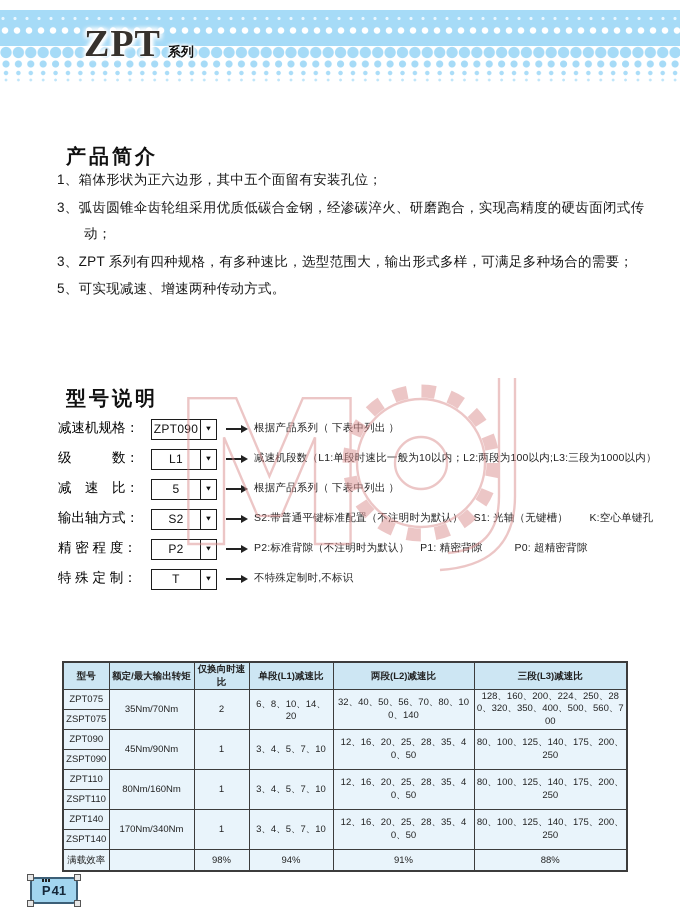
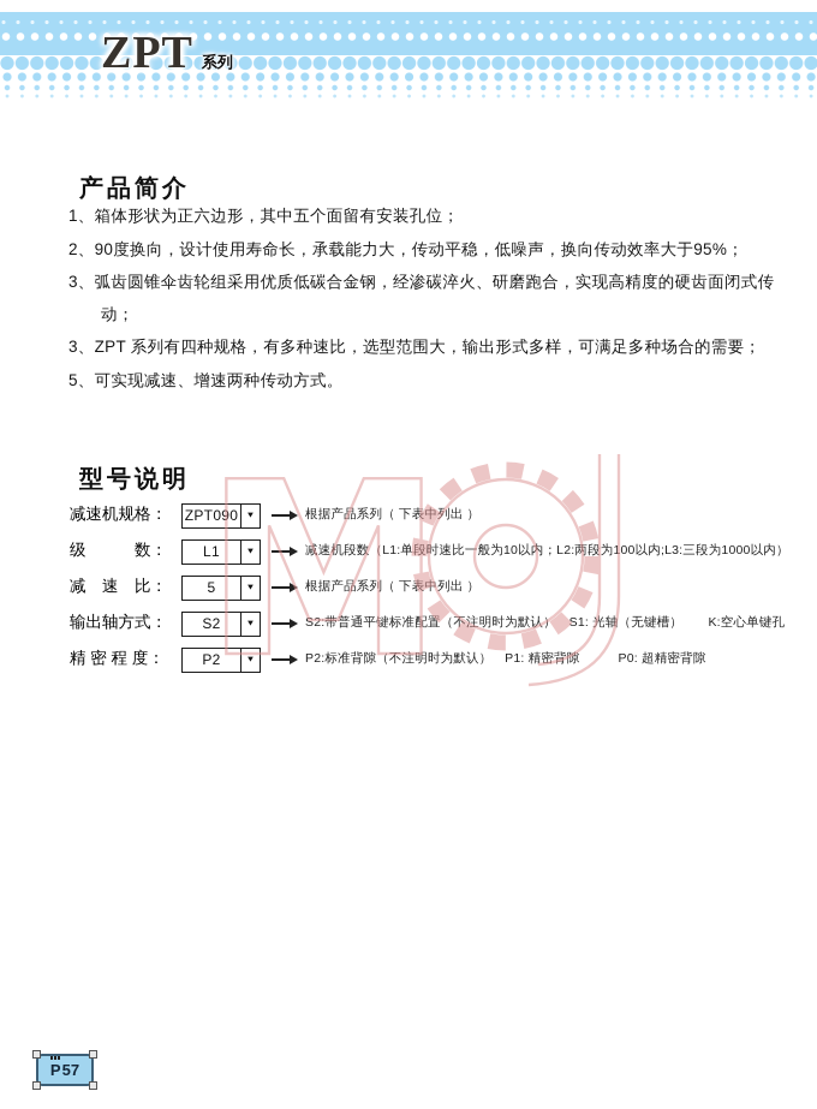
  ZPT 系列
  产品简介
  1、箱体形状为正六边形，其中五个面留有安装孔位；
+ 2、90度换向，设计使用寿命长，承载能力大，传动平稳，低噪声，换向传动效率大于95%；
  3、弧齿圆锥伞齿轮组采用优质低碳合金钢，经渗碳淬火、研磨跑合，实现高精度的硬齿面闭式传动；
  3、ZPT 系列有四种规格，有多种速比，选型范围大，输出形式多样，可满足多种场合的需要；
  5、可实现减速、增速两种传动方式。
  型号说明
  减速机规格：
  ZPT090
  根据产品系列（ 下表中列出 ）
  级 数：
  L1
  减速机段数（L1:单段时速比一般为10以内；L2:两段为100以内;L3:三段为1000以内）
  减 速 比：
  5
  根据产品系列（ 下表中列出 ）
  输出轴方式：
  S2
  S2:带普通平键标准配置（不注明时为默认） S1: 光轴（无键槽） K:空心单键孔
  精 密 程 度：
  P2
  P2:标准背隙（不注明时为默认） P1: 精密背隙 P0: 超精密背隙
- 特 殊 定 制：
- T
- 不特殊定制时,不标识
- 型号	额定/最大输出转矩	仅换向时速比	单段(L1)减速比	两段(L2)减速比	三段(L3)减速比
- ZPT075	35Nm/70Nm	2	6、8、10、14、20	32、40、50、56、70、80、100、140	128、160、200、224、250、280、320、350、400、500、560、700
- ZSPT075
- ZPT090	45Nm/90Nm	1	3、4、5、7、10	12、16、20、25、28、35、40、50	80、100、125、140、175、200、250
- ZSPT090
- ZPT110	80Nm/160Nm	1	3、4、5、7、10	12、16、20、25、28、35、40、50	80、100、125、140、175、200、250
- ZSPT110
- ZPT140	170Nm/340Nm	1	3、4、5、7、10	12、16、20、25、28、35、40、50	80、100、125、140、175、200、250
- ZSPT140
- 满载效率		98%	94%	91%	88%
  M
  P
- 41
+ 57
